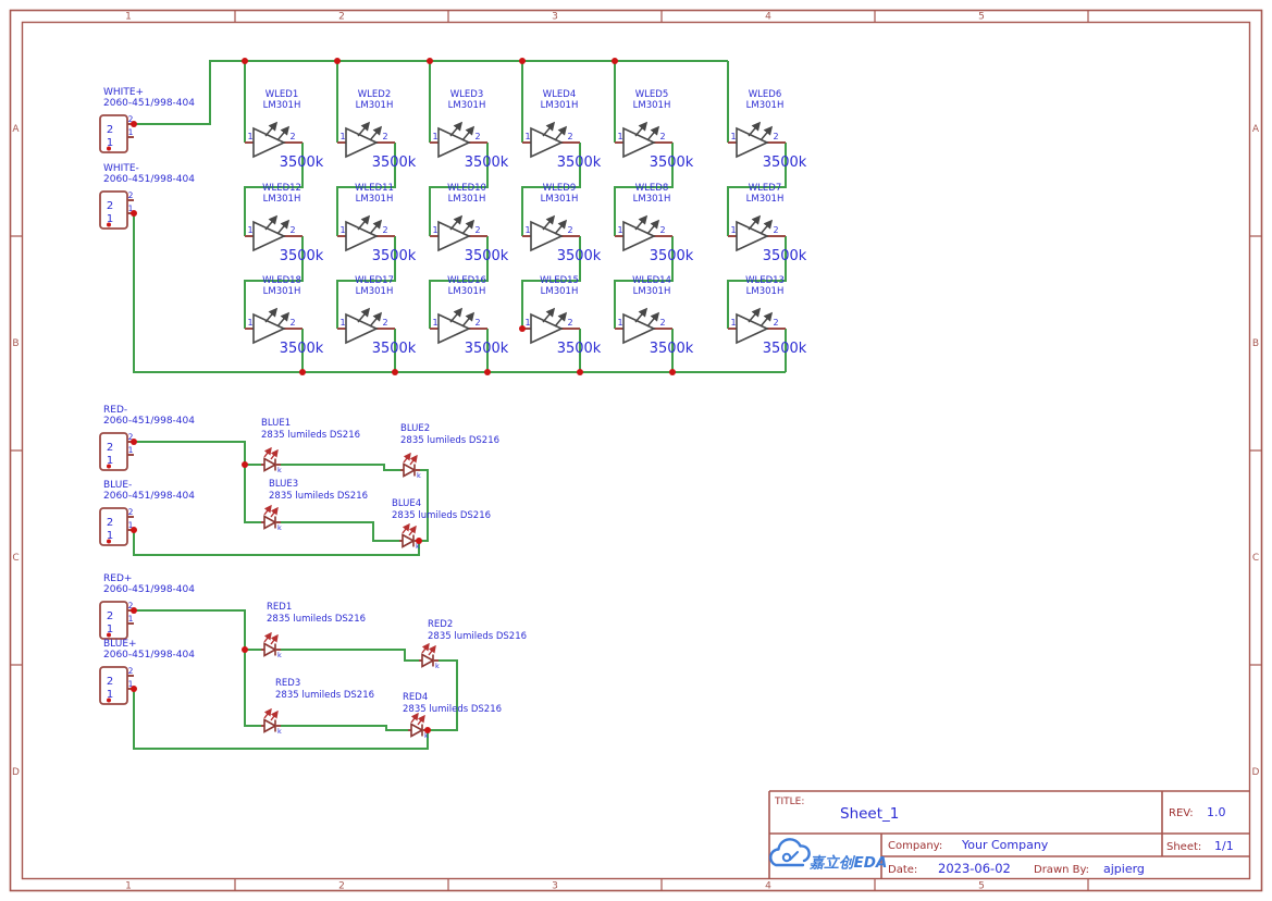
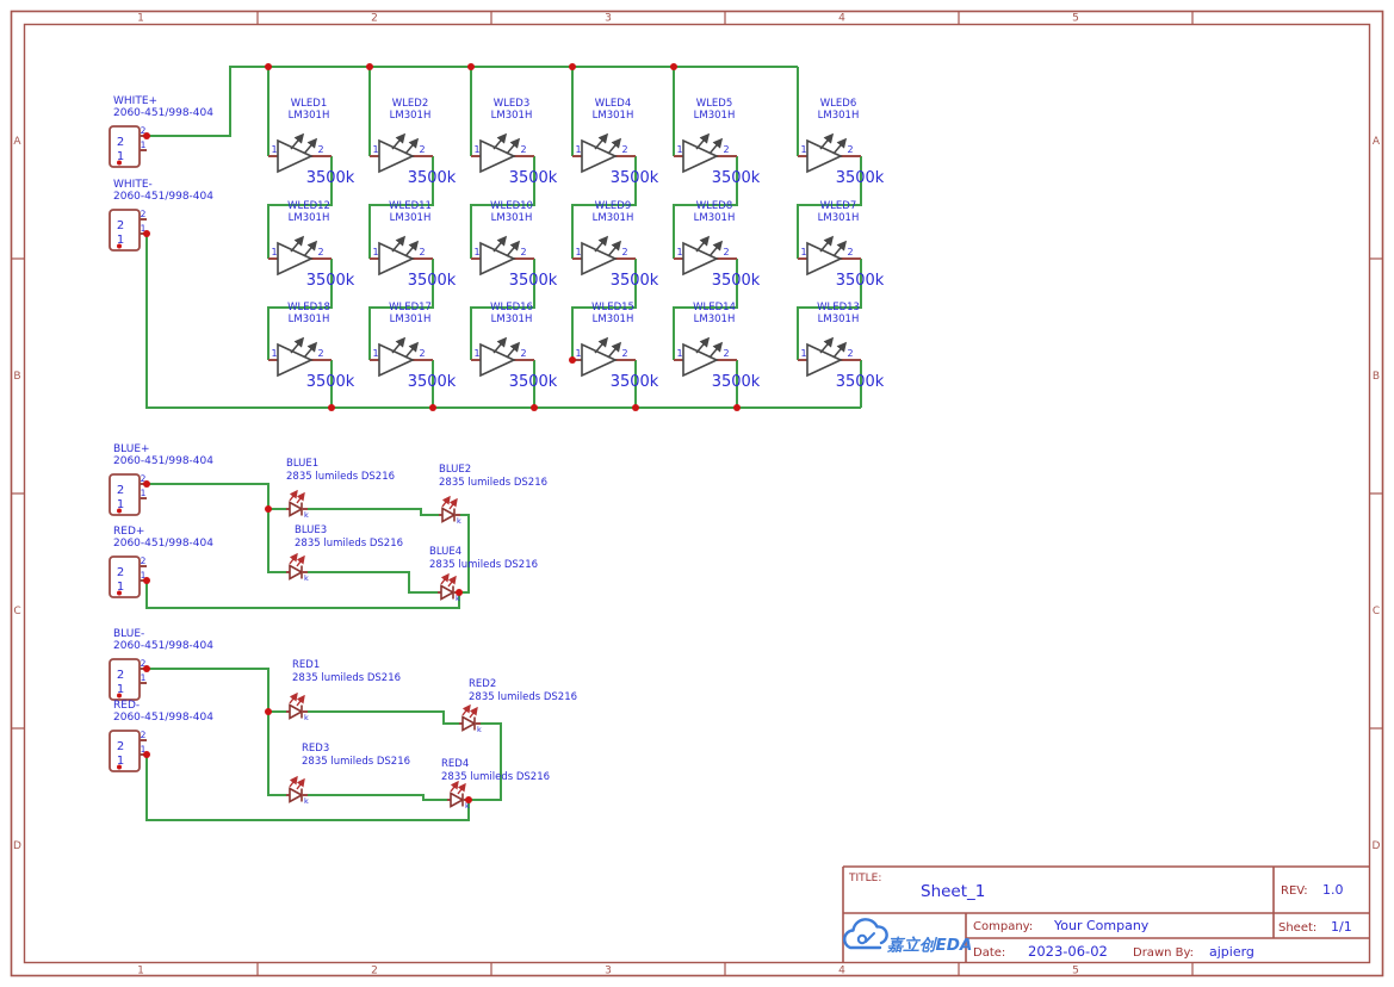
  1
  1
  2
  2
  3
  3
  4
  4
  5
  5
  A
  A
  B
  B
  C
  C
  D
  D
  WHITE+
  2060-451/998-404
  2
  1
  2
  1
  WHITE-
  2060-451/998-404
  2
  1
  2
  1
- RED-
+ BLUE+
  2060-451/998-404
  2
  1
  2
  1
- BLUE-
+ RED+
  2060-451/998-404
  2
  1
  2
  1
- RED+
+ BLUE-
  2060-451/998-404
  2
  1
  2
  1
- BLUE+
+ RED-
  2060-451/998-404
  2
  1
  2
  1
  WLED1
  LM301H
  1
  2
  3500k
  WLED2
  LM301H
  1
  2
  3500k
  WLED3
  LM301H
  1
  2
  3500k
  WLED4
  LM301H
  1
  2
  3500k
  WLED5
  LM301H
  1
  2
  3500k
  WLED6
  LM301H
  1
  2
  3500k
  WLED12
  LM301H
  1
  2
  3500k
  WLED11
  LM301H
  1
  2
  3500k
  WLED10
  LM301H
  1
  2
  3500k
  WLED9
  LM301H
  1
  2
  3500k
  WLED8
  LM301H
  1
  2
  3500k
  WLED7
  LM301H
  1
  2
  3500k
  WLED18
  LM301H
  1
  2
  3500k
  WLED17
  LM301H
  1
  2
  3500k
  WLED16
  LM301H
  1
  2
  3500k
  WLED15
  LM301H
  1
  2
  3500k
  WLED14
  LM301H
  1
  2
  3500k
  WLED13
  LM301H
  1
  2
  3500k
  k
  BLUE1
  2835 lumileds DS216
  k
  BLUE2
  2835 lumileds DS216
  k
  BLUE3
  2835 lumileds DS216
  k
  BLUE4
  2835 lumileds DS216
  k
  RED1
  2835 lumileds DS216
  k
  RED2
  2835 lumileds DS216
  k
  RED3
  2835 lumileds DS216
  k
  RED4
  2835 lumileds DS216
  TITLE:
  Sheet_1
  REV:
  1.0
  Company:
  Your Company
  Sheet:
  1/1
  Date:
  2023-06-02
  Drawn By:
  ajpierg
  嘉立创EDA
